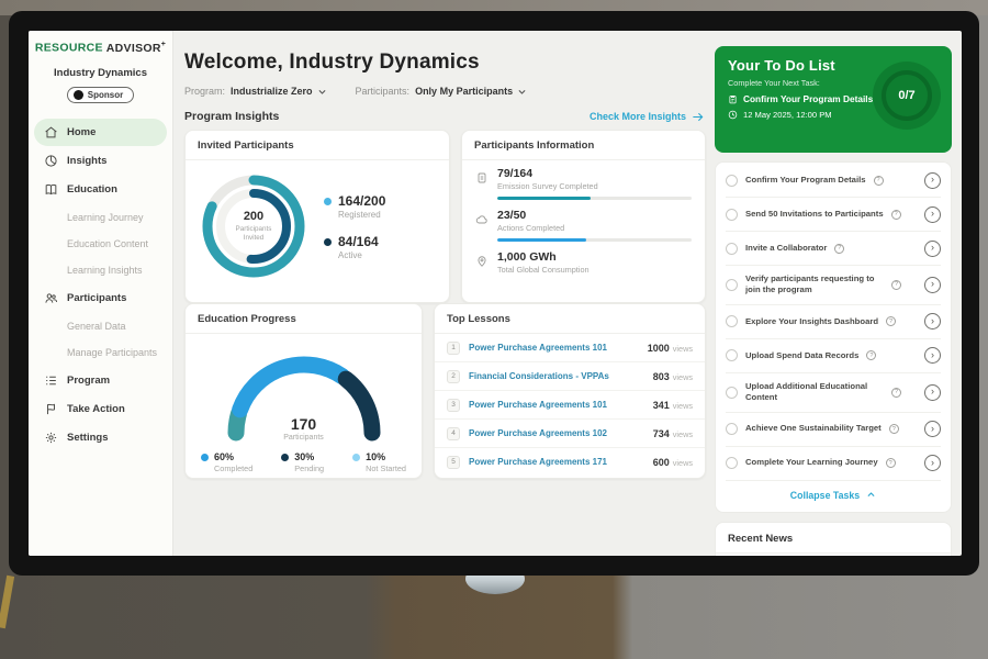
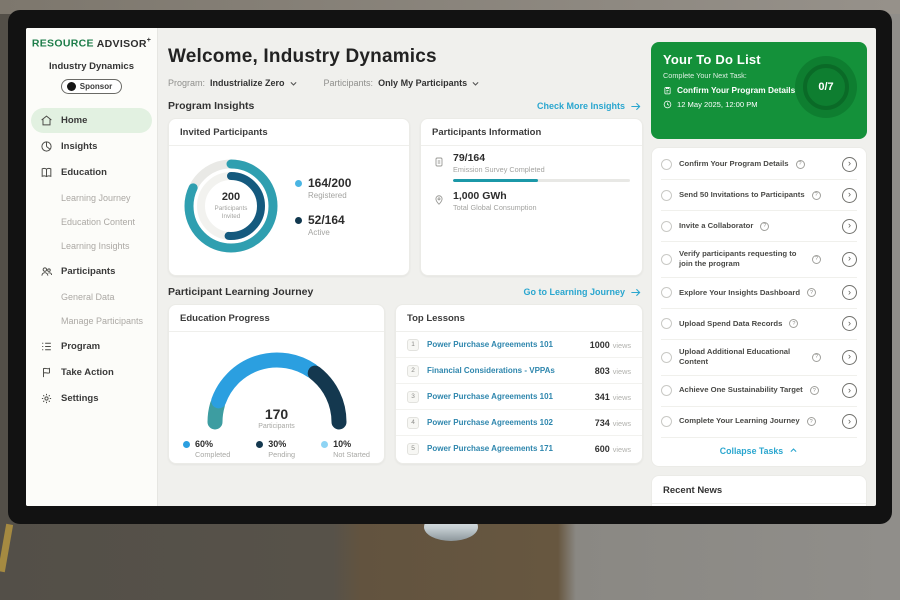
  RESOURCE ADVISOR
  Industry Dynamics
  Sponsor
  Home
  Insights
  Education
  Learning Journey
  Education Content
  Learning Insights
  Participants
  General Data
  Manage Participants
  Program
  Take Action
  Settings
  Welcome, Industry Dynamics
  Program:
  Industrialize Zero
  Participants:
  Only My Participants
  Program Insights
  Check More Insights
  Invited Participants
  200
  164/200
  Registered
- 84/164
+ 52/164
  Active
  Participants Information
  79/164
  Emission Survey Completed
- 23/50
- Actions Completed
  1,000 GWh
  Total Global Consumption
+ Participant Learning Journey
+ Go to Learning Journey
  Education Progress
  170
  60%
  Completed
  30%
  Pending
  10%
  Not Started
  Top Lessons
  Power Purchase Agreements 101
  1000 views
  Financial Considerations - VPPAs
  803 views
  Power Purchase Agreements 101
  341 views
  Power Purchase Agreements 102
  734 views
  Power Purchase Agreements 171
  600 views
  Your To Do List
  Complete Your Next Task:
  Confirm Your Program Details
  12 May 2025, 12:00 PM
  0/7
  Confirm Your Program Details
  ›
  Send 50 Invitations to Participants
  ›
  Invite a Collaborator
  ›
  Verify participants requesting to join the program
  ›
  Explore Your Insights Dashboard
  ›
  Upload Spend Data Records
  ›
  Upload Additional Educational Content
  ›
  Achieve One Sustainability Target
  ›
  Complete Your Learning Journey
  ›
  Collapse Tasks
  Recent News
